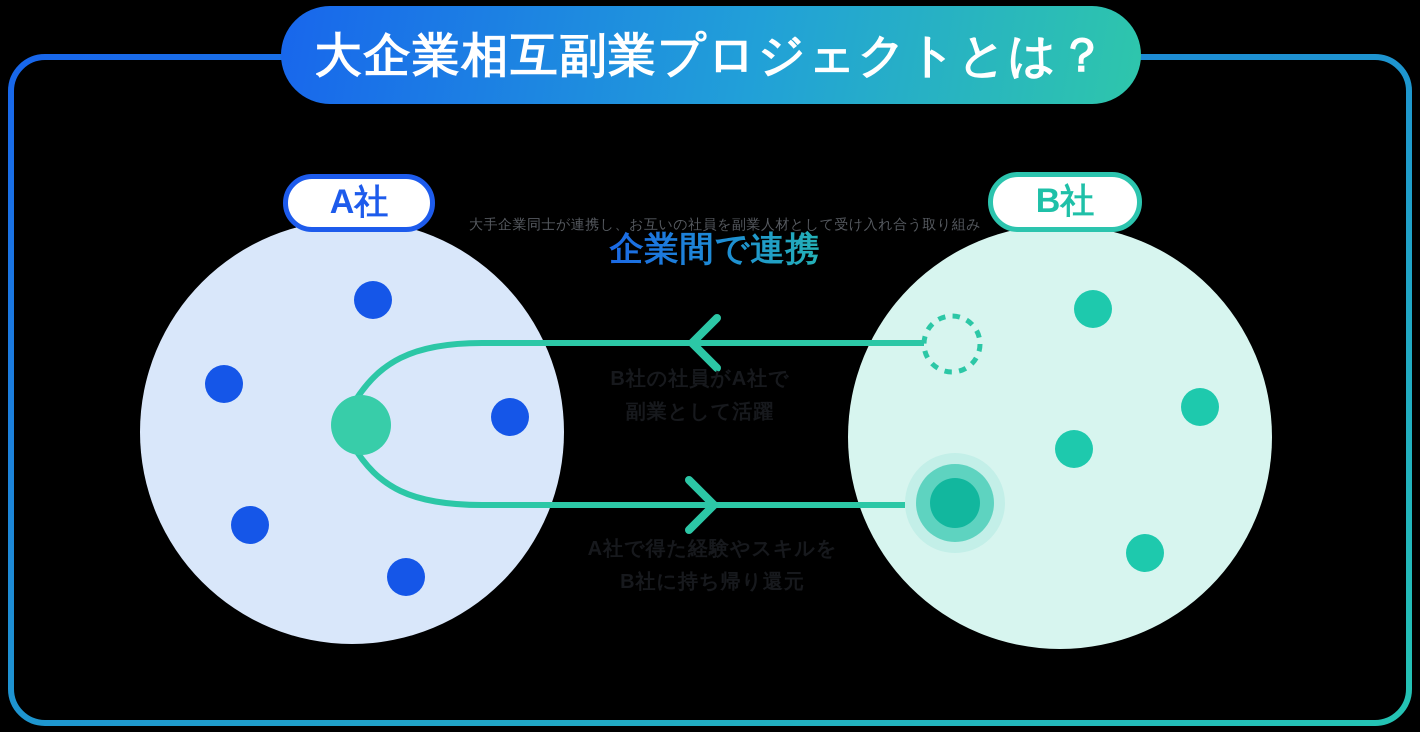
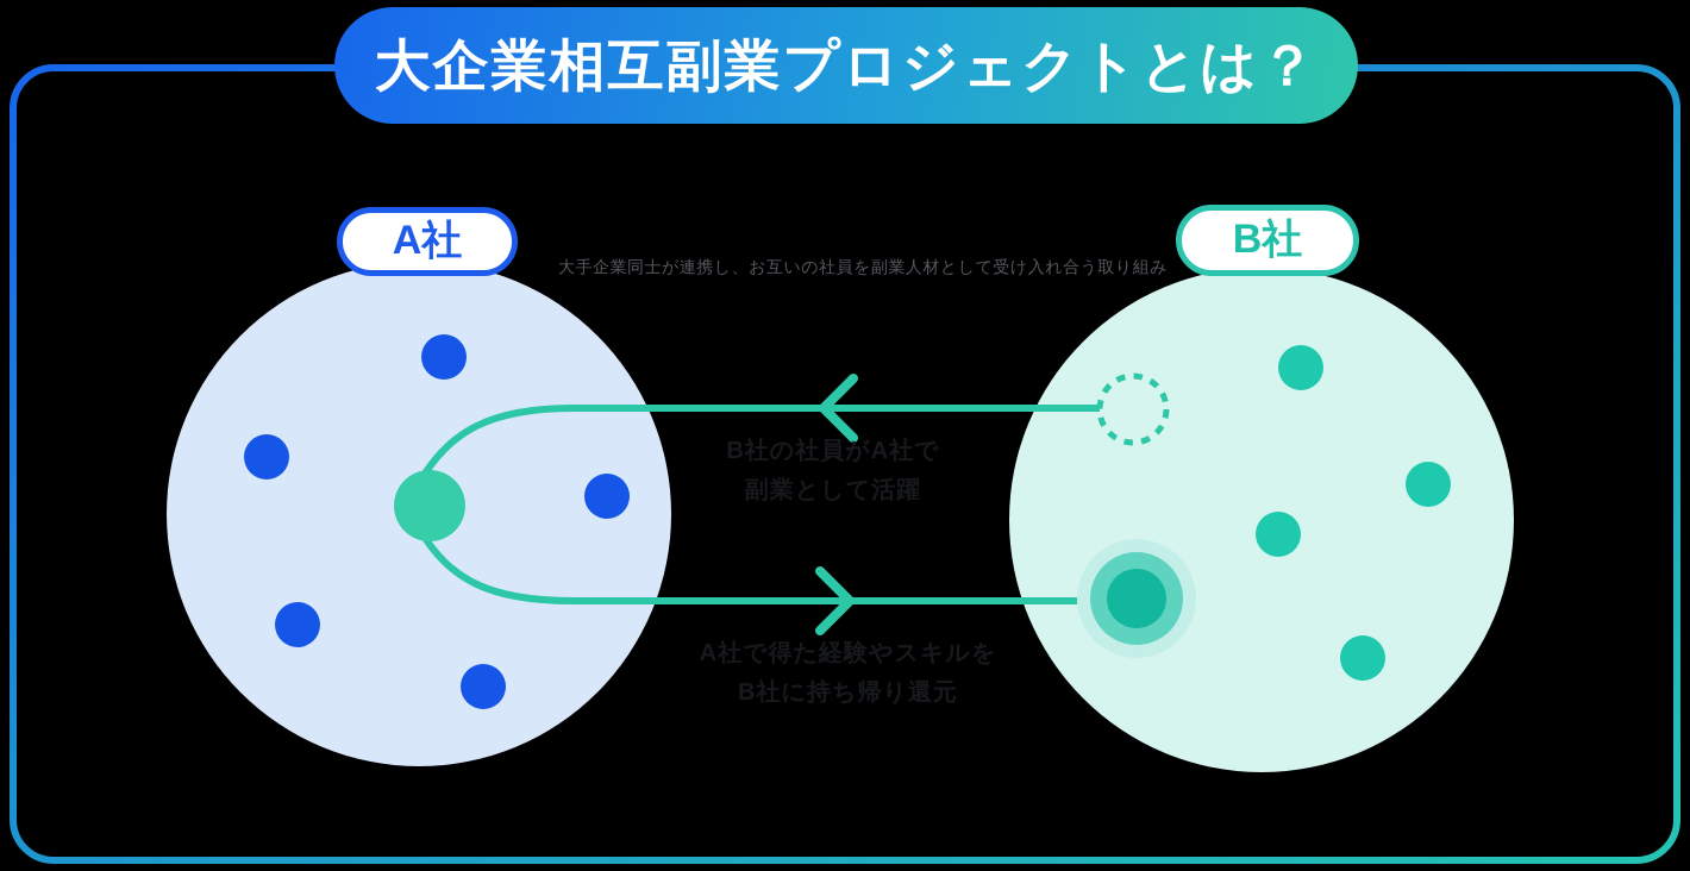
  大企業相互副業プロジェクトとは？
  A社
  B社
  大手企業同士が連携し、お互いの社員を副業人材として受け入れ合う取り組み
- 企業間で連携
  B社の社員がA社で
  副業として活躍
  A社で得た経験やスキルを
  B社に持ち帰り還元
